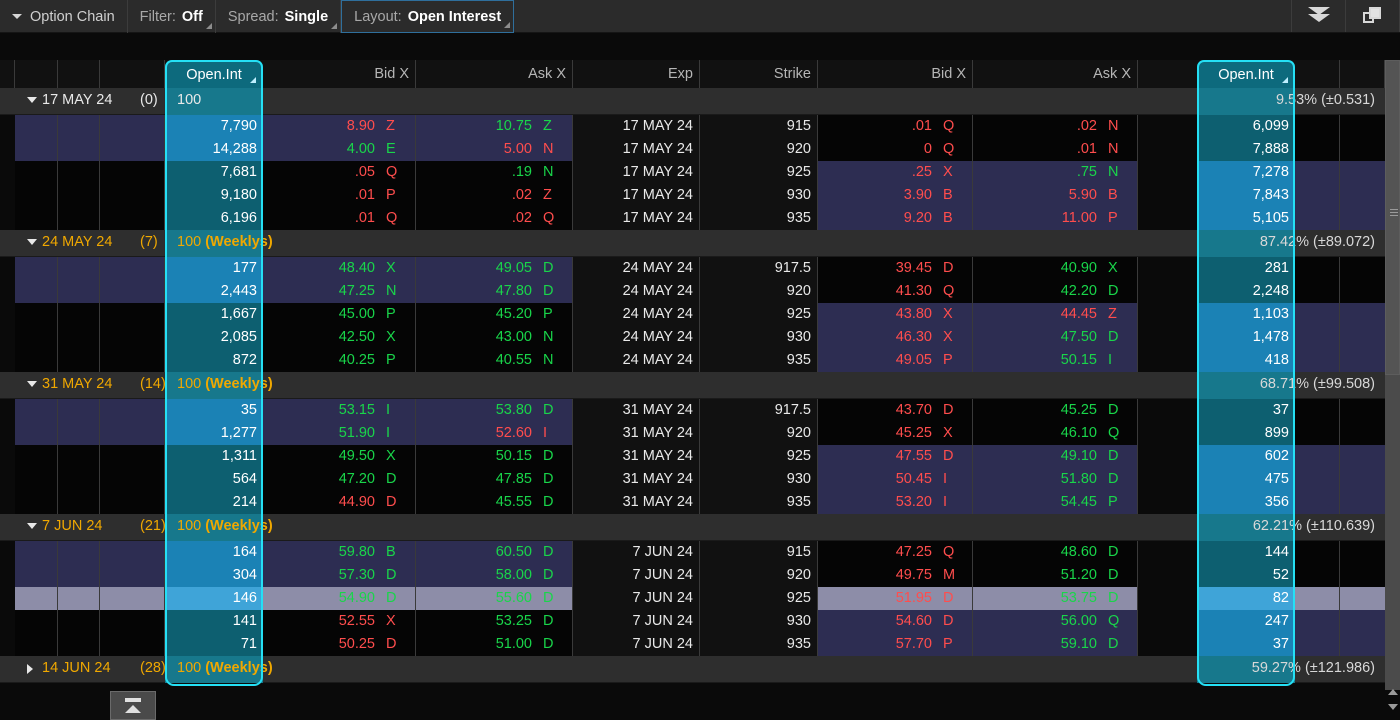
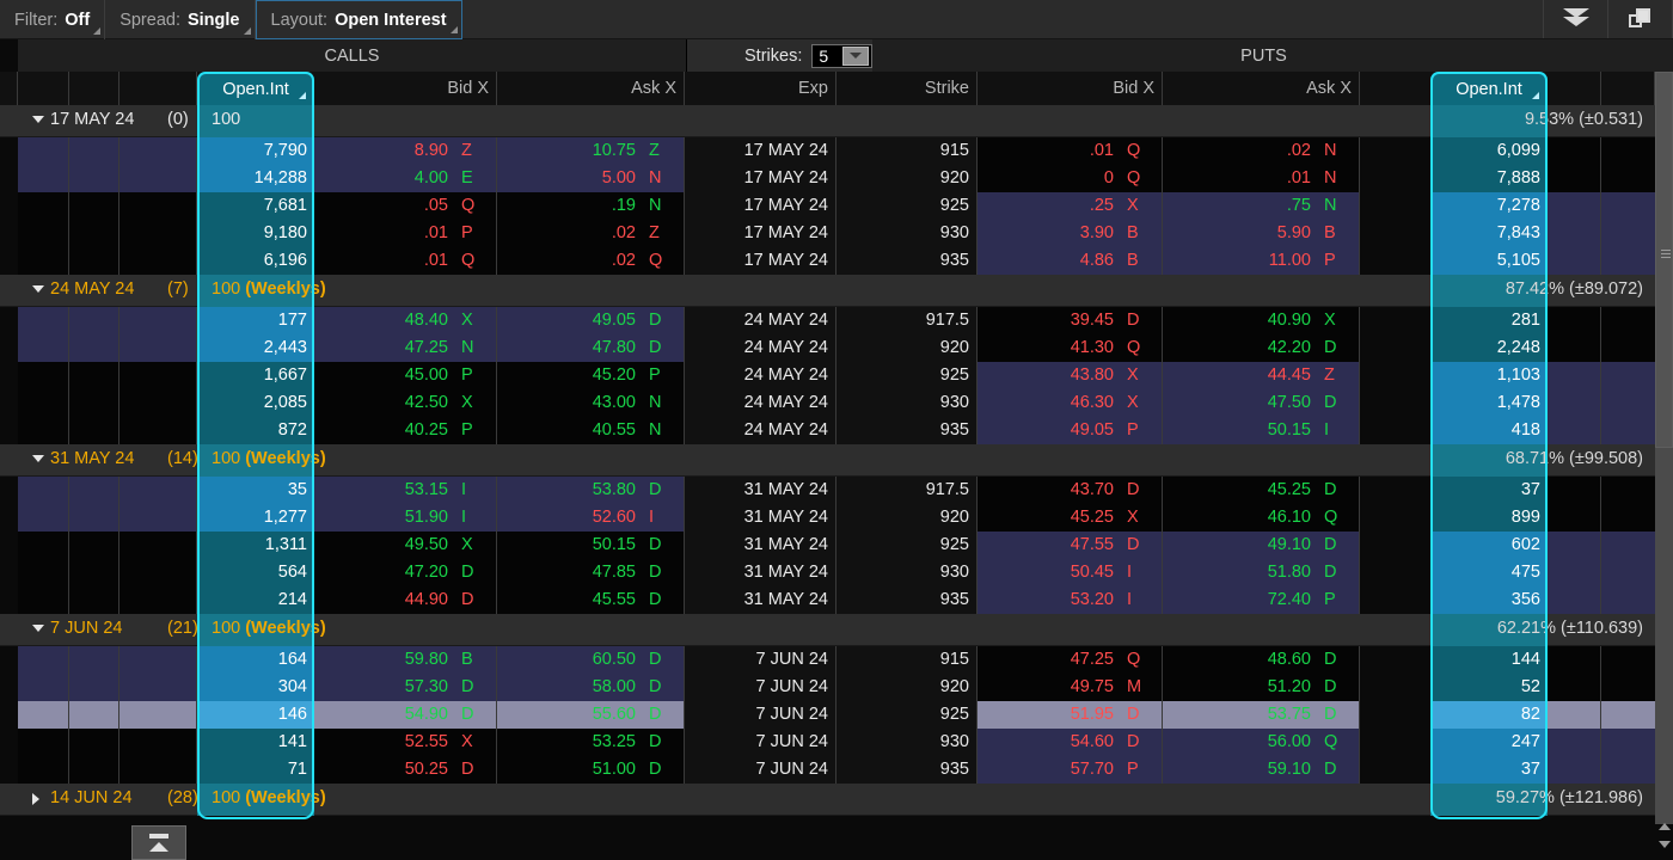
- Option Chain
  Filter:
  Off
  Spread:
  Single
  Layout:
  Open Interest
+ CALLS
+ Strikes:
+ 5
+ PUTS
  Bid X
  Ask X
  Exp
  Strike
  Bid X
  Ask X
  Open.Int
  Open.Int
  17 MAY 24
  (0)
  100
  9.53% (±0.531)
  7,790
  8.90
  Z
  10.75
  Z
  17 MAY 24
  915
  .01
  Q
  .02
  N
  6,099
  14,288
  4.00
  E
  5.00
  N
  17 MAY 24
  920
  0
  Q
  .01
  N
  7,888
  7,681
  .05
  Q
  .19
  N
  17 MAY 24
  925
  .25
  X
  .75
  N
  7,278
  9,180
  .01
  P
  .02
  Z
  17 MAY 24
  930
  3.90
  B
  5.90
  B
  7,843
  6,196
  .01
  Q
  .02
  Q
  17 MAY 24
  935
- 9.20
+ 4.86
  B
  11.00
  P
  5,105
  24 MAY 24
  (7)
  100 (Weeklys)
  87.42% (±89.072)
  177
  48.40
  X
  49.05
  D
  24 MAY 24
  917.5
  39.45
  D
  40.90
  X
  281
  2,443
  47.25
  N
  47.80
  D
  24 MAY 24
  920
  41.30
  Q
  42.20
  D
  2,248
  1,667
  45.00
  P
  45.20
  P
  24 MAY 24
  925
  43.80
  X
  44.45
  Z
  1,103
  2,085
  42.50
  X
  43.00
  N
  24 MAY 24
  930
  46.30
  X
  47.50
  D
  1,478
  872
  40.25
  P
  40.55
  N
  24 MAY 24
  935
  49.05
  P
  50.15
  I
  418
  31 MAY 24
  (14)
  100 (Weeklys)
  68.71% (±99.508)
  35
  53.15
  I
  53.80
  D
  31 MAY 24
  917.5
  43.70
  D
  45.25
  D
  37
  1,277
  51.90
  I
  52.60
  I
  31 MAY 24
  920
  45.25
  X
  46.10
  Q
  899
  1,311
  49.50
  X
  50.15
  D
  31 MAY 24
  925
  47.55
  D
  49.10
  D
  602
  564
  47.20
  D
  47.85
  D
  31 MAY 24
  930
  50.45
  I
  51.80
  D
  475
  214
  44.90
  D
  45.55
  D
  31 MAY 24
  935
  53.20
  I
- 54.45
+ 72.40
  P
  356
  7 JUN 24
  (21)
  100 (Weeklys)
  62.21% (±110.639)
  164
  59.80
  B
  60.50
  D
  7 JUN 24
  915
  47.25
  Q
  48.60
  D
  144
  304
  57.30
  D
  58.00
  D
  7 JUN 24
  920
  49.75
  M
  51.20
  D
  52
  146
  54.90
  D
  55.60
  D
  7 JUN 24
  925
  51.95
  D
  53.75
  D
  82
  141
  52.55
  X
  53.25
  D
  7 JUN 24
  930
  54.60
  D
  56.00
  Q
  247
  71
  50.25
  D
  51.00
  D
  7 JUN 24
  935
  57.70
  P
  59.10
  D
  37
  14 JUN 24
  (28)
  100 (Weeklys)
  59.27% (±121.986)
